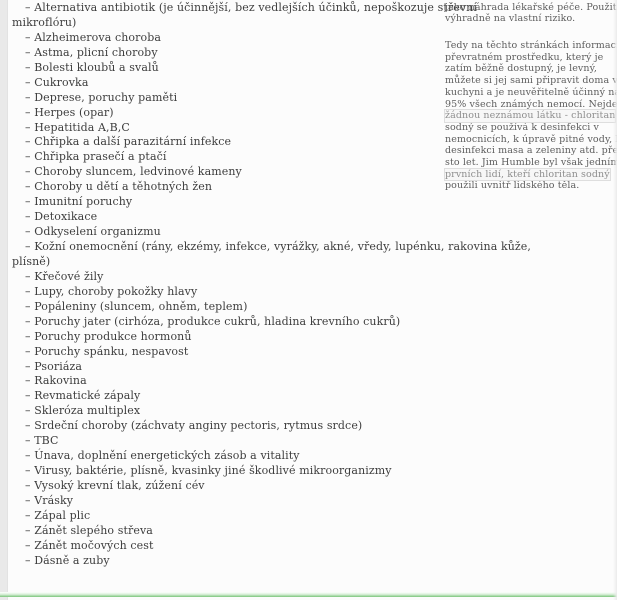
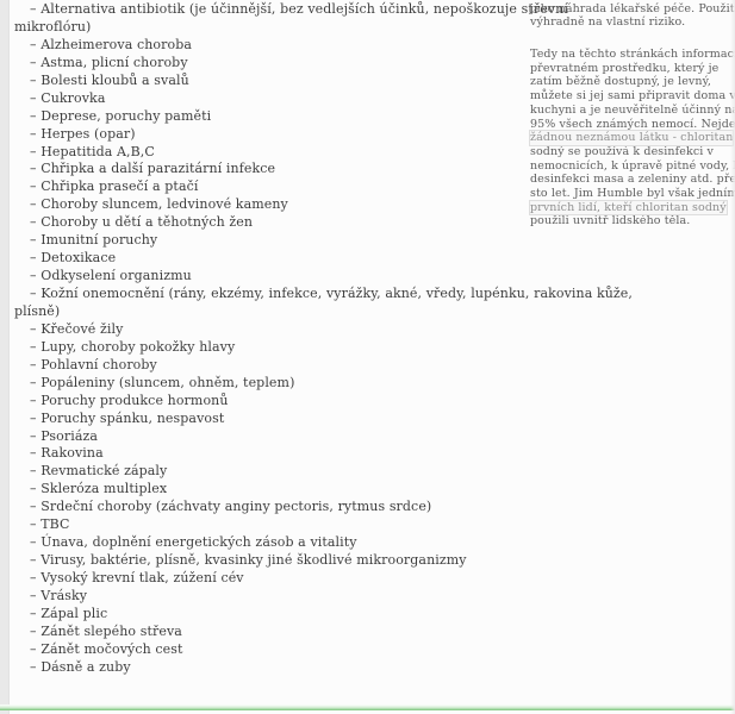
  – Alternativa antibiotik (je účinnější, bez vedlejších účinků, nepoškozuje stře
  mikroflóru)
  – Alzheimerova choroba
  – Astma, plicní choroby
  – Bolesti kloubů a svalů
  – Cukrovka
  – Deprese, poruchy paměti
  – Herpes (opar)
  – Hepatitida A,B,C
  – Chřipka a další parazitární infekce
  – Chřipka prasečí a ptačí
  – Choroby sluncem, ledvinové kameny
  – Choroby u dětí a těhotných žen
  – Imunitní poruchy
  – Detoxikace
  – Odkyselení organizmu
  – Kožní onemocnění (rány, ekzémy, infekce, vyrážky, akné, vředy, lupénku, rakovina kůže,
  plísně)
  – Křečové žily
  – Lupy, choroby pokožky hlavy
+ – Pohlavní choroby
  – Popáleniny (sluncem, ohněm, teplem)
- – Poruchy jater (cirhóza, produkce cukrů, hladina krevního cukrů)
  – Poruchy produkce hormonů
  – Poruchy spánku, nespavost
  – Psoriáza
  – Rakovina
  – Revmatické zápaly
  – Skleróza multiplex
  – Srdeční choroby (záchvaty anginy pectoris, rytmus srdce)
  – TBC
  – Únava, doplnění energetických zásob a vitality
  – Virusy, baktérie, plísně, kvasinky jiné škodlivé mikroorganizmy
  – Vysoký krevní tlak, zúžení cév
  – Vrásky
  – Zápal plic
  – Zánět slepého střeva
  – Zánět močových cest
  – Dásně a zuby
  jako náhrada lékařské péče. Použi
  výhradně na vlastní riziko.
  Tedy na těchto stránkách informa
  převratném prostředku, který je
  zatím běžně dostupný, je levný,
  můžete si jej sami připravit doma
  kuchyni a je neuvěřitelně účinný n
  95% všech známých nemocí. Nejd
  žádnou neznámou látku - chlorita
  sodný se používá k desinfekci v
  nemocnicích, k úpravě pitné vody,
  desinfekci masa a zeleniny atd. př
  sto let. Jim Humble byl však jední
  prvních lidí, kteří chloritan sodný
  použili uvnitř lidského těla.
